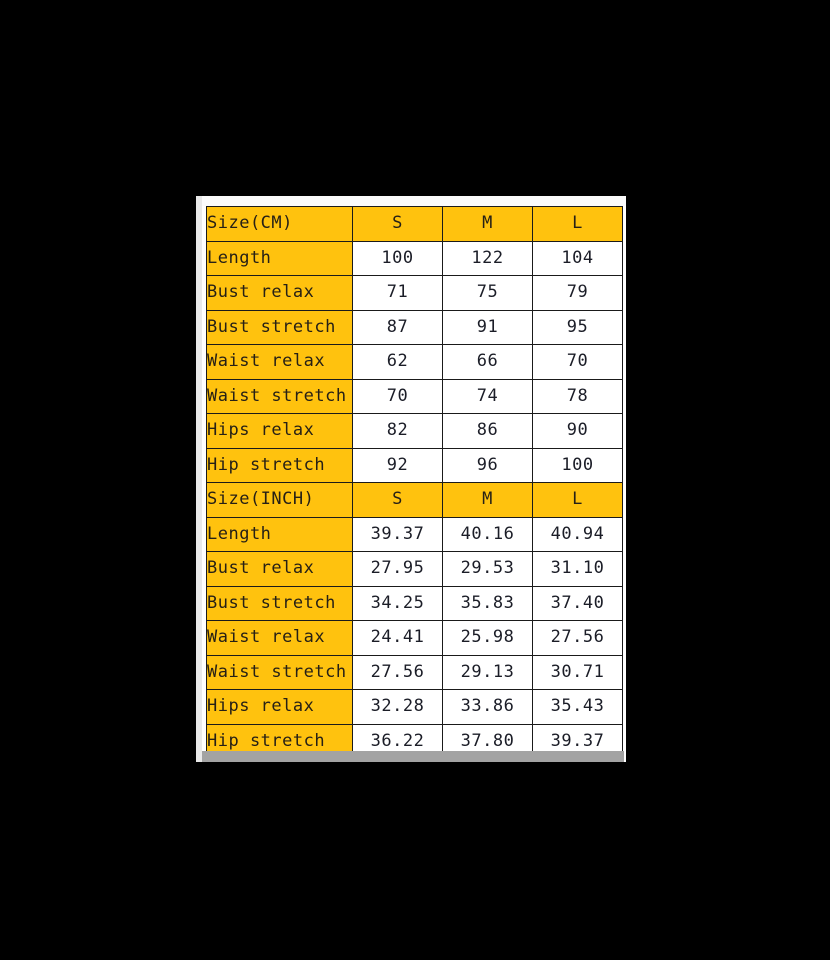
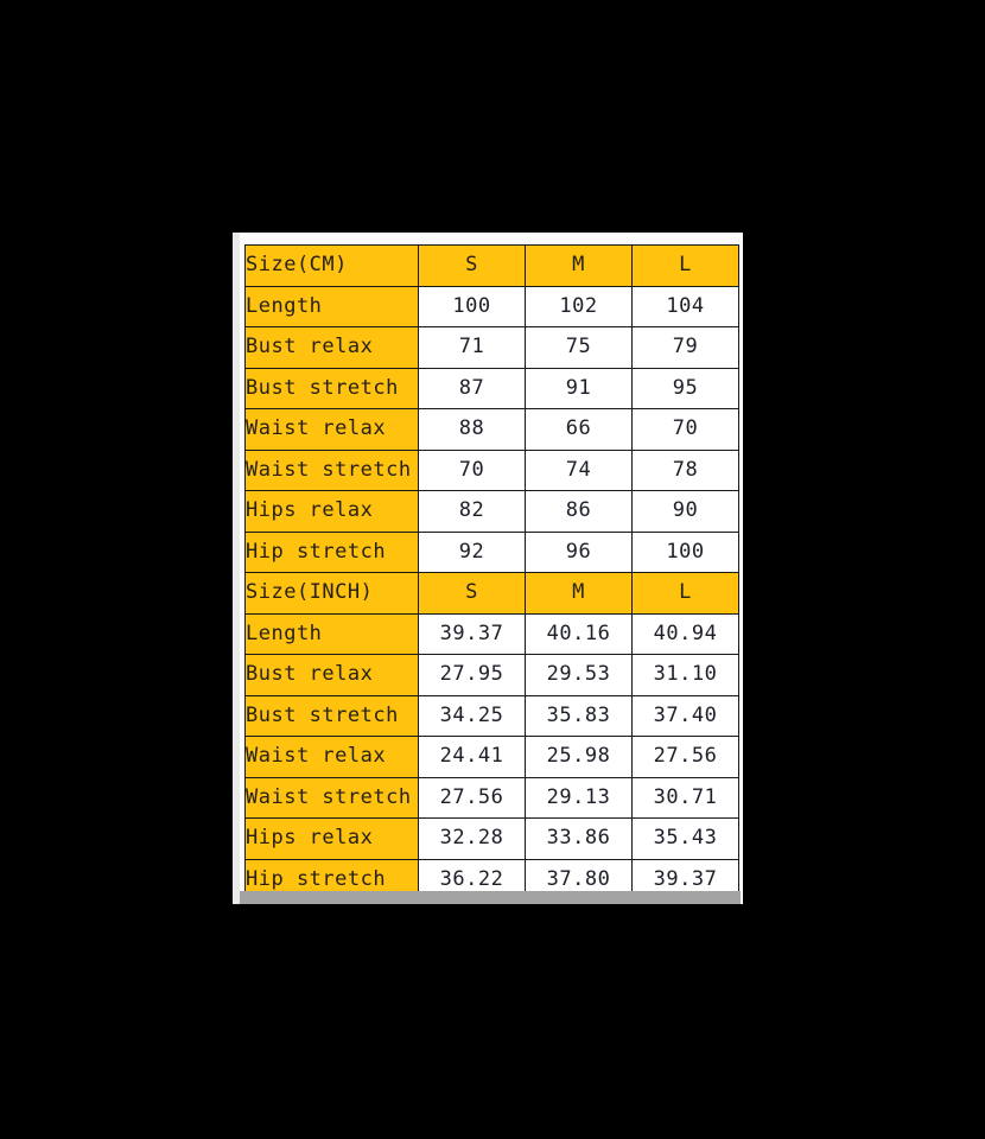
  Size(CM)	S	M	L
- Length	100	122	104
+ Length	100	102	104
  Bust relax	71	75	79
  Bust stretch	87	91	95
- Waist relax	62	66	70
+ Waist relax	88	66	70
  Waist stretch	70	74	78
  Hips relax	82	86	90
  Hip stretch	92	96	100
  Size(INCH)	S	M	L
  Length	39.37	40.16	40.94
  Bust relax	27.95	29.53	31.10
  Bust stretch	34.25	35.83	37.40
  Waist relax	24.41	25.98	27.56
  Waist stretch	27.56	29.13	30.71
  Hips relax	32.28	33.86	35.43
  Hip stretch	36.22	37.80	39.37
